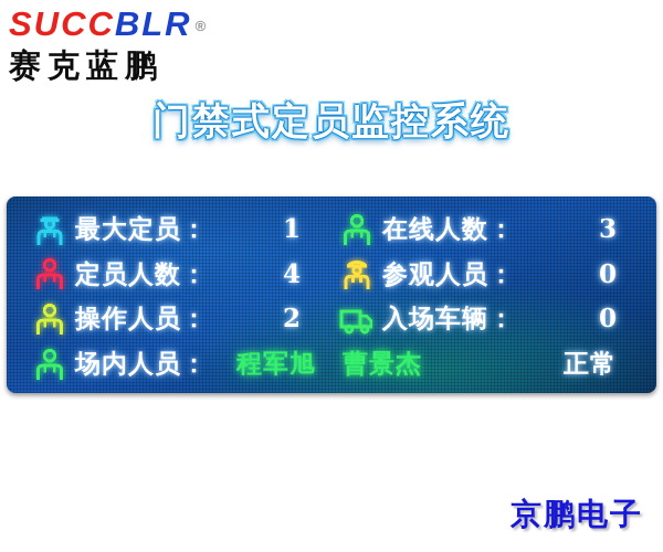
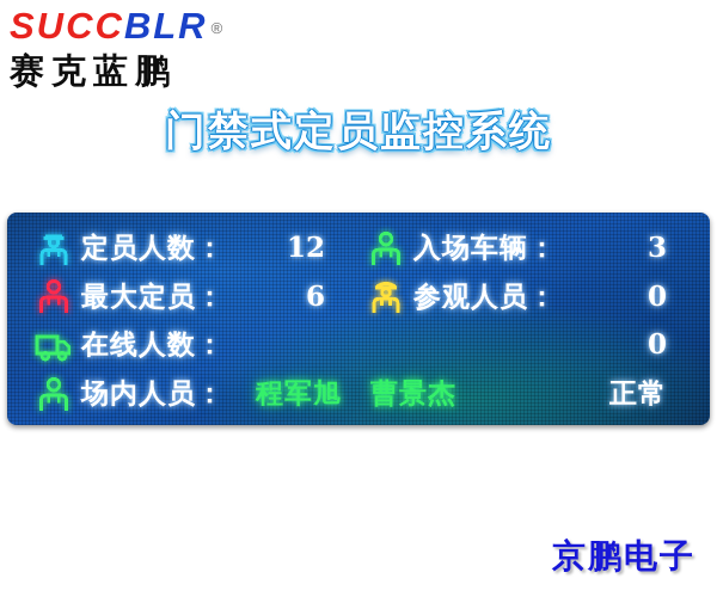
  SUCCBLR
  ®
  赛克蓝鹏
  门禁式定员监控系统
- 最大定员：
+ 定员人数：
- 1
+ 12
- 在线人数：
+ 入场车辆：
  3
- 定员人数：
+ 最大定员：
- 4
+ 6
  参观人员：
  0
- 操作人员：
- 2
- 入场车辆：
+ 在线人数：
  0
  场内人员：
  程军旭 曹景杰
  正常
  京鹏电子
